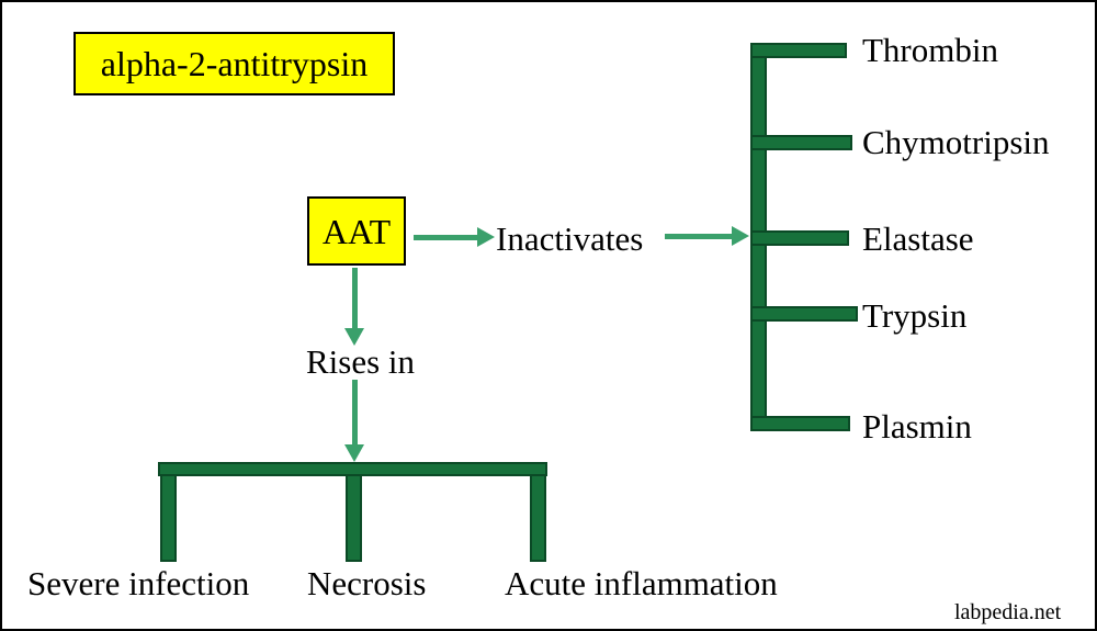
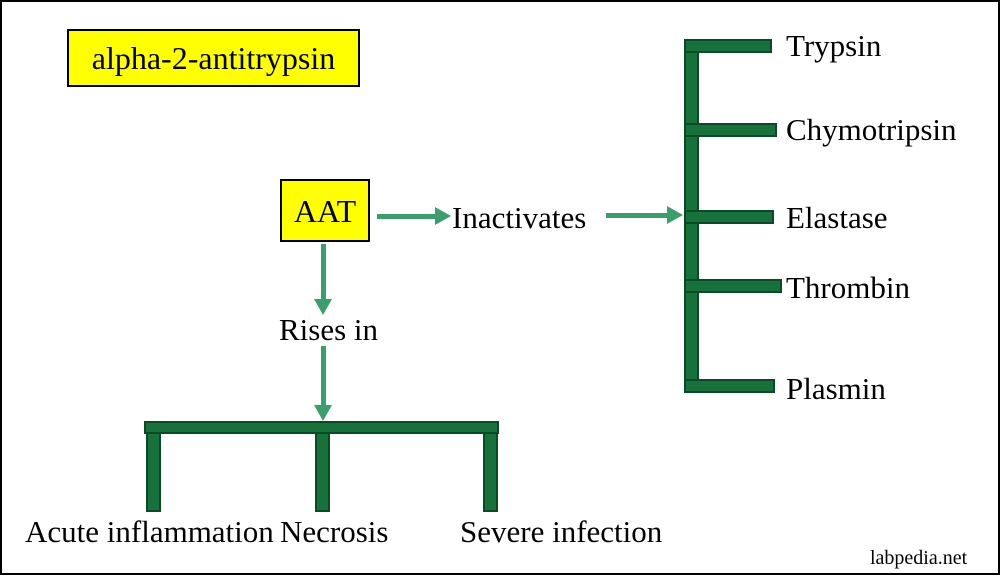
  alpha-2-antitrypsin
  AAT
  Inactivates
- Thrombin
+ Trypsin
  Chymotripsin
  Elastase
- Trypsin
+ Thrombin
  Plasmin
  Rises in
- Severe infection
+ Acute inflammation
  Necrosis
- Acute inflammation
+ Severe infection
  labpedia.net
